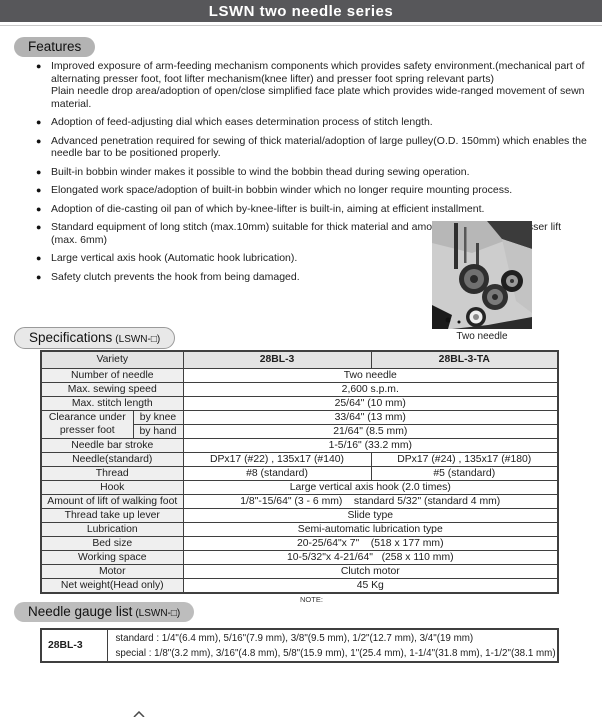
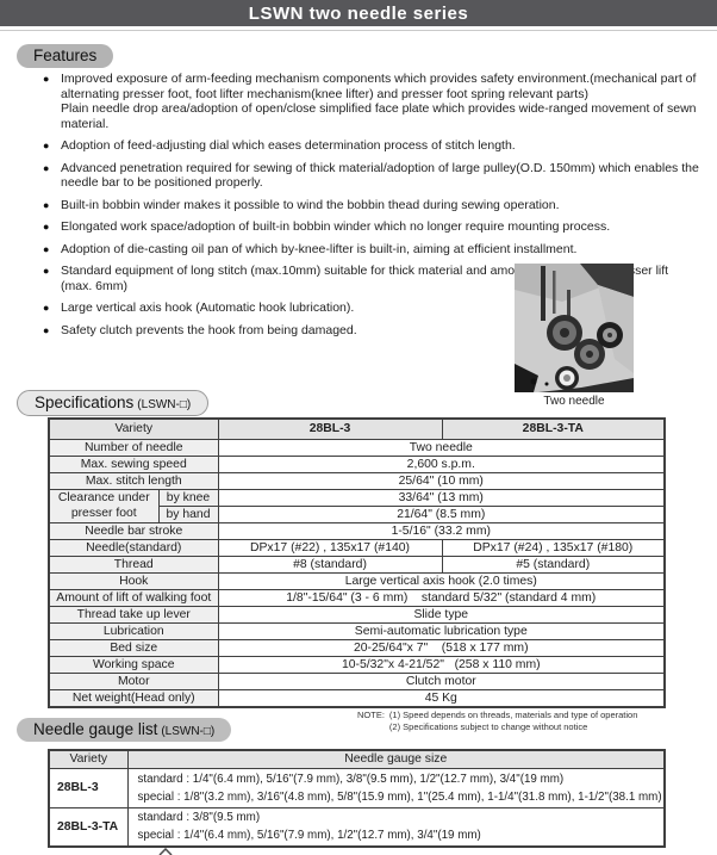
  LSWN two needle series
  Features
  ●
  Improved exposure of arm-feeding mechanism components which provides safety environment.(mechanical part of alternating presser foot, foot lifter mechanism(knee lifter) and presser foot spring relevant parts)
  Plain needle drop area/adoption of open/close simplified face plate which provides wide-ranged movement of sewn material.
  ●
  Adoption of feed-adjusting dial which eases determination process of stitch length.
  ●
  Advanced penetration required for sewing of thick material/adoption of large pulley(O.D. 150mm) which enables the needle bar to be positioned properly.
  ●
  Built-in bobbin winder makes it possible to wind the bobbin thead during sewing operation.
  ●
  Elongated work space/adoption of built-in bobbin winder which no longer require mounting process.
  ●
  Adoption of die-casting oil pan of which by-knee-lifter is built-in, aiming at efficient installment.
  ●
  Standard equipment of long stitch (max.10mm) suitable for thick material and amoser lift (max. 6mm)
  ●
  Large vertical axis hook (Automatic hook lubrication).
  ●
  Safety clutch prevents the hook from being damaged.
  Two needle
  Specifications
  (LSWN-□)
  Variety	28BL-3	28BL-3-TA
  Number of needle	Two needle
  Max. sewing speed	2,600 s.p.m.
  Max. stitch length	25/64" (10 mm)
  Clearance under presser foot	by knee	33/64" (13 mm)
  by hand	21/64" (8.5 mm)
  Needle bar stroke	1-5/16" (33.2 mm)
  Needle(standard)	DPx17 (#22) , 135x17 (#140)	DPx17 (#24) , 135x17 (#180)
  Thread	#8 (standard)	#5 (standard)
  Hook	Large vertical axis hook (2.0 times)
  Amount of lift of walking foot	1/8"-15/64" (3 - 6 mm) standard 5/32" (standard 4 mm)
  Thread take up lever	Slide type
  Lubrication	Semi-automatic lubrication type
  Bed size	20-25/64"x 7" (518 x 177 mm)
- Working space	10-5/32"x 4-21/64" (258 x 110 mm)
+ Working space	10-5/32"x 4-21/52" (258 x 110 mm)
  Motor	Clutch motor
  Net weight(Head only)	45 Kg
  NOTE:
+ (1) Speed depends on threads, materials and type of operation
+ (2) Specifications subject to change without notice
  Needle gauge list
  (LSWN-□)
+ Variety	Needle gauge size
  28BL-3	standard : 1/4"(6.4 mm), 5/16"(7.9 mm), 3/8"(9.5 mm), 1/2"(12.7 mm), 3/4"(19 mm) special : 1/8"(3.2 mm), 3/16"(4.8 mm), 5/8"(15.9 mm), 1"(25.4 mm), 1-1/4"(31.8 mm), 1-1/2"(38.1 mm)
+ 28BL-3-TA	standard : 3/8"(9.5 mm) special : 1/4"(6.4 mm), 5/16"(7.9 mm), 1/2"(12.7 mm), 3/4"(19 mm)
